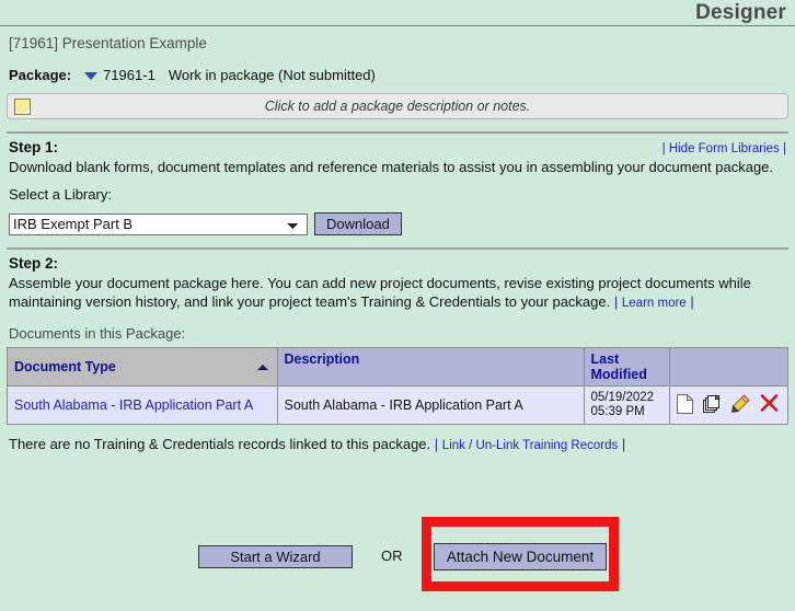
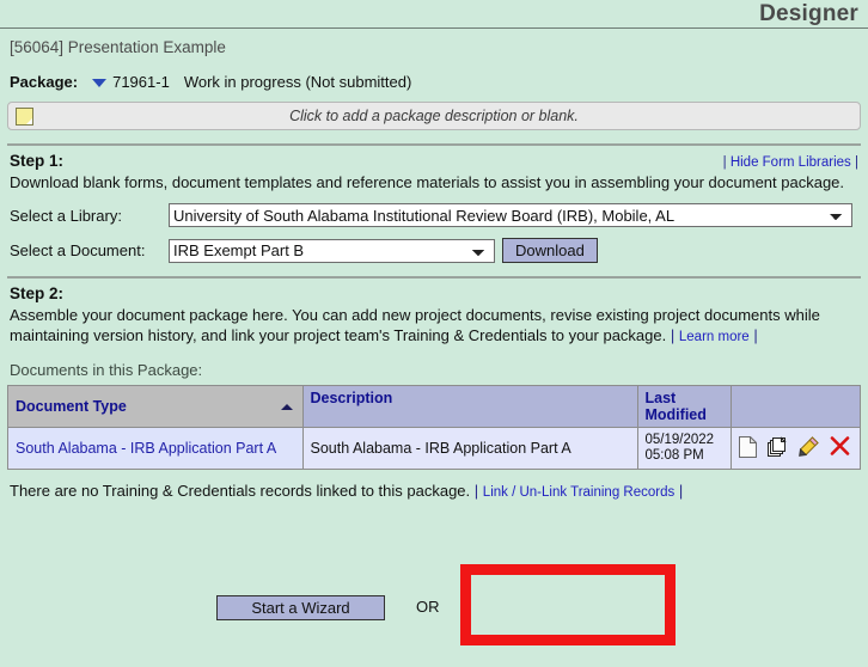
  Designer
- [71961] Presentation Example
+ [56064] Presentation Example
  Package:
  71961-1
- Work in package (Not submitted)
+ Work in progress (Not submitted)
- Click to add a package description or notes.
+ Click to add a package description or blank.
  Step 1:
  | Hide Form Libraries |
  Download blank forms, document templates and reference materials to assist you in assembling your document package.
  Select a Library:
+ University of South Alabama Institutional Review Board (IRB), Mobile, AL
+ Select a Document:
  IRB Exempt Part B
  Download
  Step 2:
  Assemble your document package here. You can add new project documents, revise existing project documents while
  maintaining version history, and link your project team's Training & Credentials to your package. | Learn more |
  Documents in this Package:
  Document Type	Description	Last Modified
- South Alabama - IRB Application Part A	South Alabama - IRB Application Part A	05/19/2022 05:39 PM
+ South Alabama - IRB Application Part A	South Alabama - IRB Application Part A	05/19/2022 05:08 PM
  There are no Training & Credentials records linked to this package. | Link / Un-Link Training Records |
  Start a Wizard
  OR
- Attach New Document
